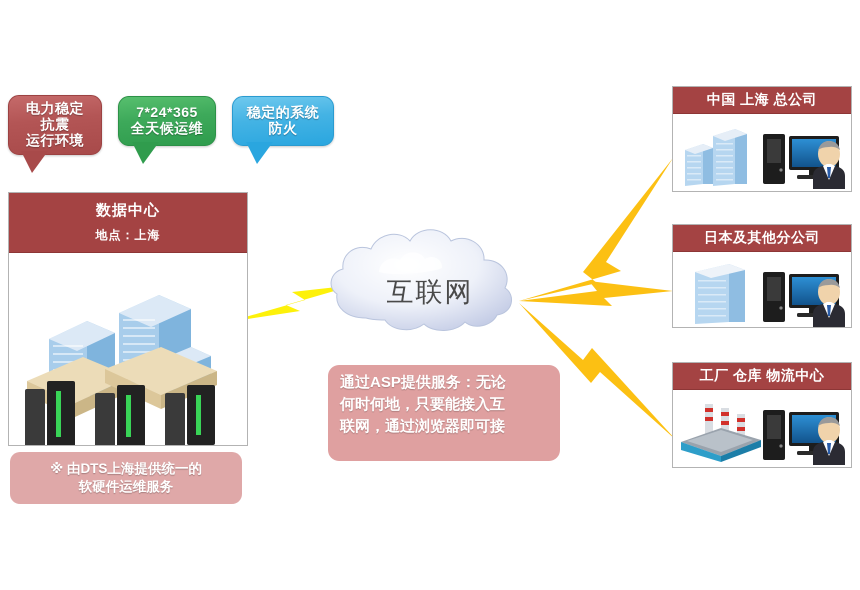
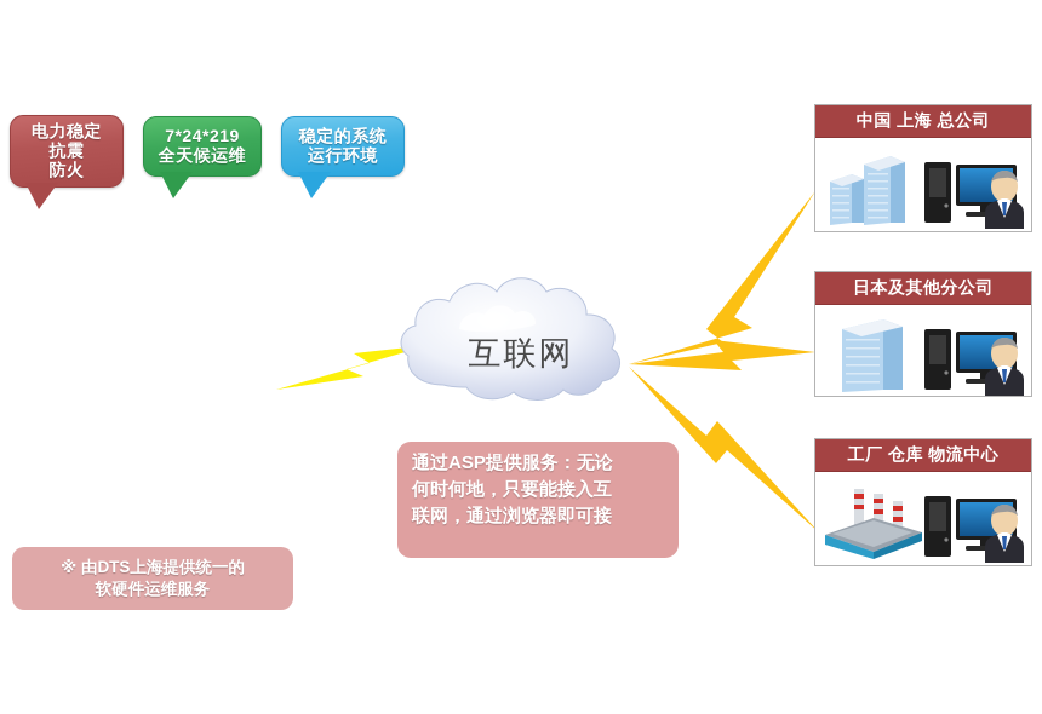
  电力稳定
  抗震
- 运行环境
+ 防火
- 7*24*365
+ 7*24*219
  全天候运维
  稳定的系统
- 防火
+ 运行环境
- 数据中心
- 地点：上海
  ※ 由DTS上海提供统一的
  软硬件运维服务
  互联网
  通过ASP提供服务：无论
  何时何地，只要能接入互
  联网，通过浏览器即可接
  中国 上海 总公司
  日本及其他分公司
  工厂 仓库 物流中心
